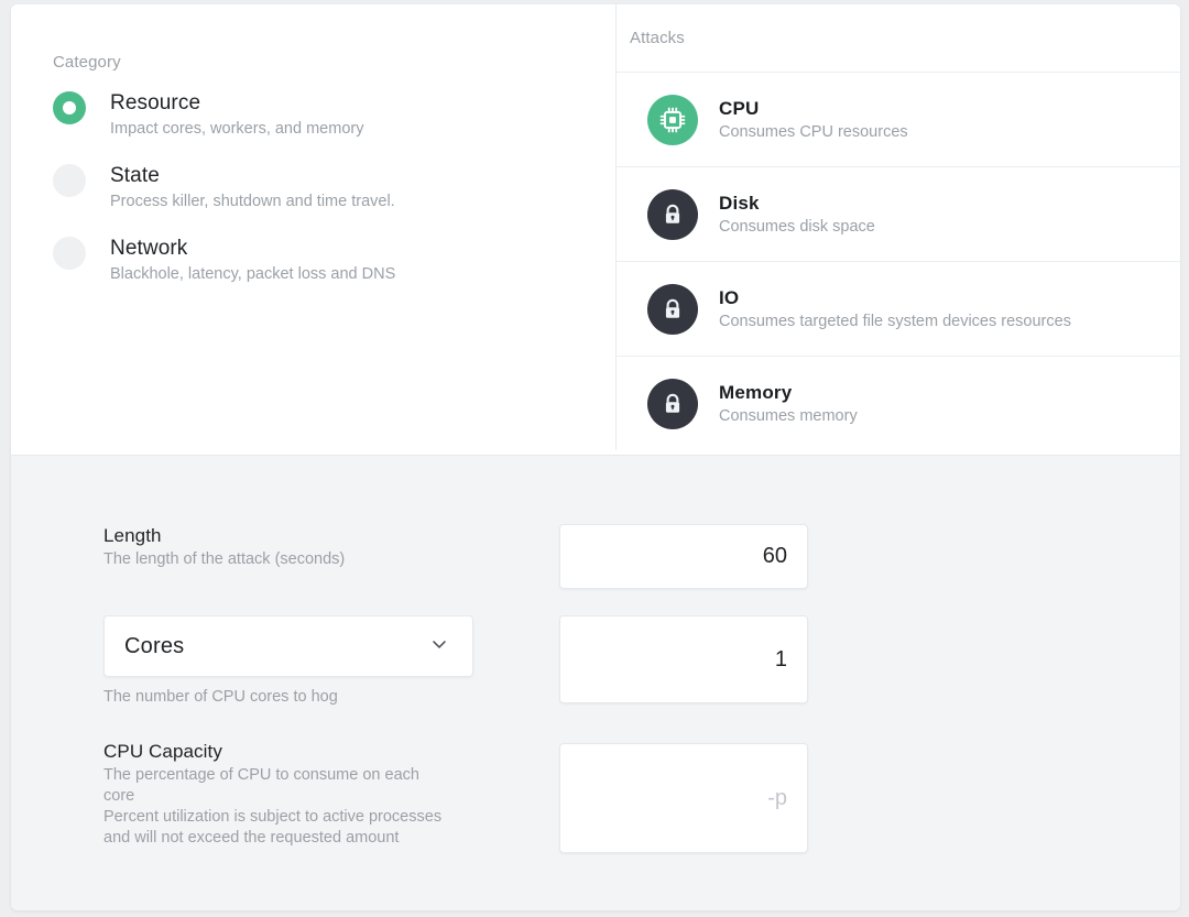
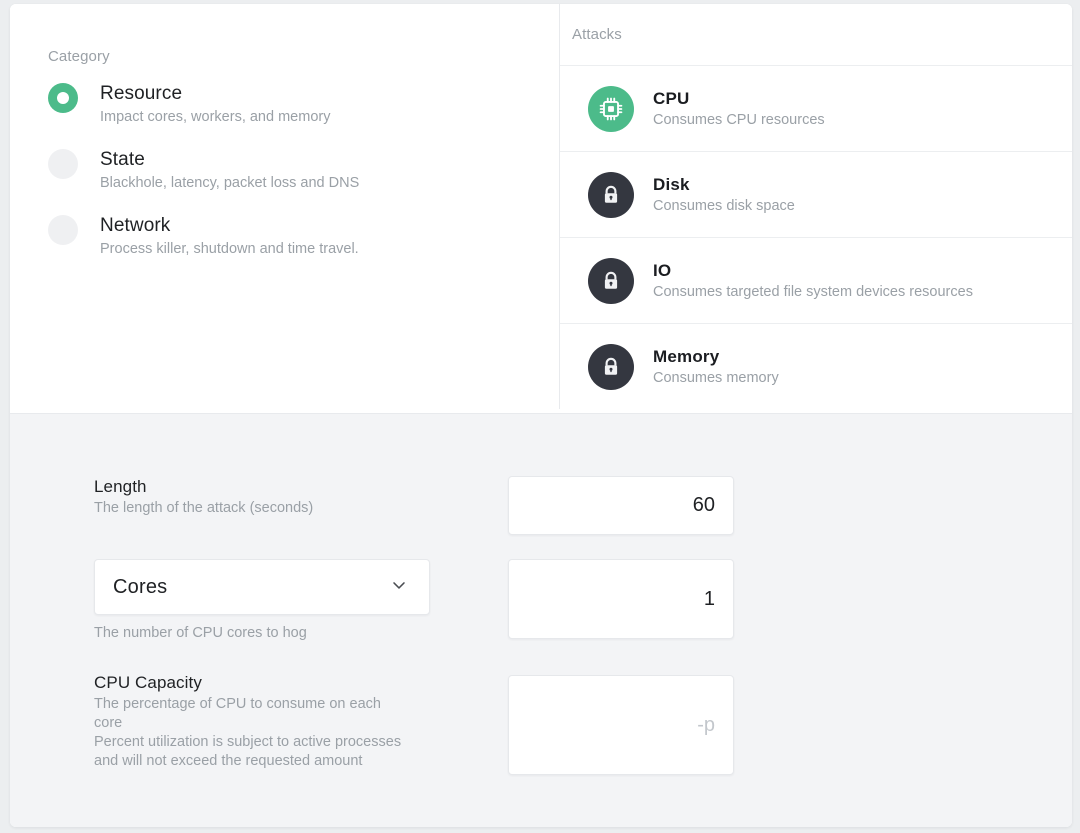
  Category
  Resource
  Impact cores, workers, and memory
  State
- Process killer, shutdown and time travel.
+ Blackhole, latency, packet loss and DNS
  Network
- Blackhole, latency, packet loss and DNS
+ Process killer, shutdown and time travel.
  Attacks
  CPU
  Consumes CPU resources
  Disk
  Consumes disk space
  IO
  Consumes targeted file system devices resources
  Memory
  Consumes memory
  Length
  The length of the attack (seconds)
  60
  Cores
  The number of CPU cores to hog
  1
  CPU Capacity
  The percentage of CPU to consume on each
  core
  Percent utilization is subject to active processes
  and will not exceed the requested amount
  -p
